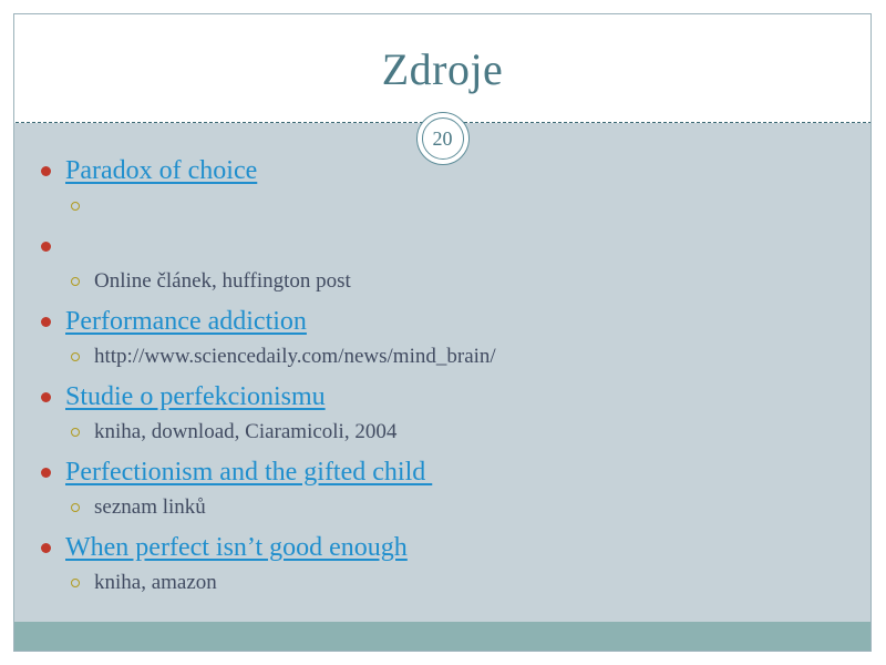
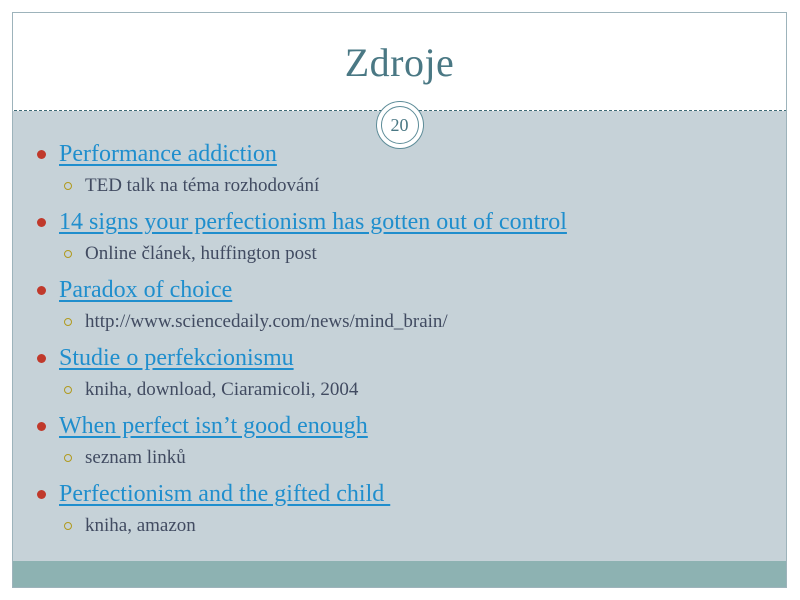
  Zdroje
  20
- Paradox of choice
+ Performance addiction
+ TED talk na téma rozhodování
+ 14 signs your perfectionism has gotten out of control
  Online článek, huffington post
- Performance addiction
+ Paradox of choice
  http://www.sciencedaily.com/news/mind_brain/
  Studie o perfekcionismu
  kniha, download, Ciaramicoli, 2004
- Perfectionism and the gifted child
+ When perfect isn’t good enough
  seznam linků
- When perfect isn’t good enough
+ Perfectionism and the gifted child
  kniha, amazon
